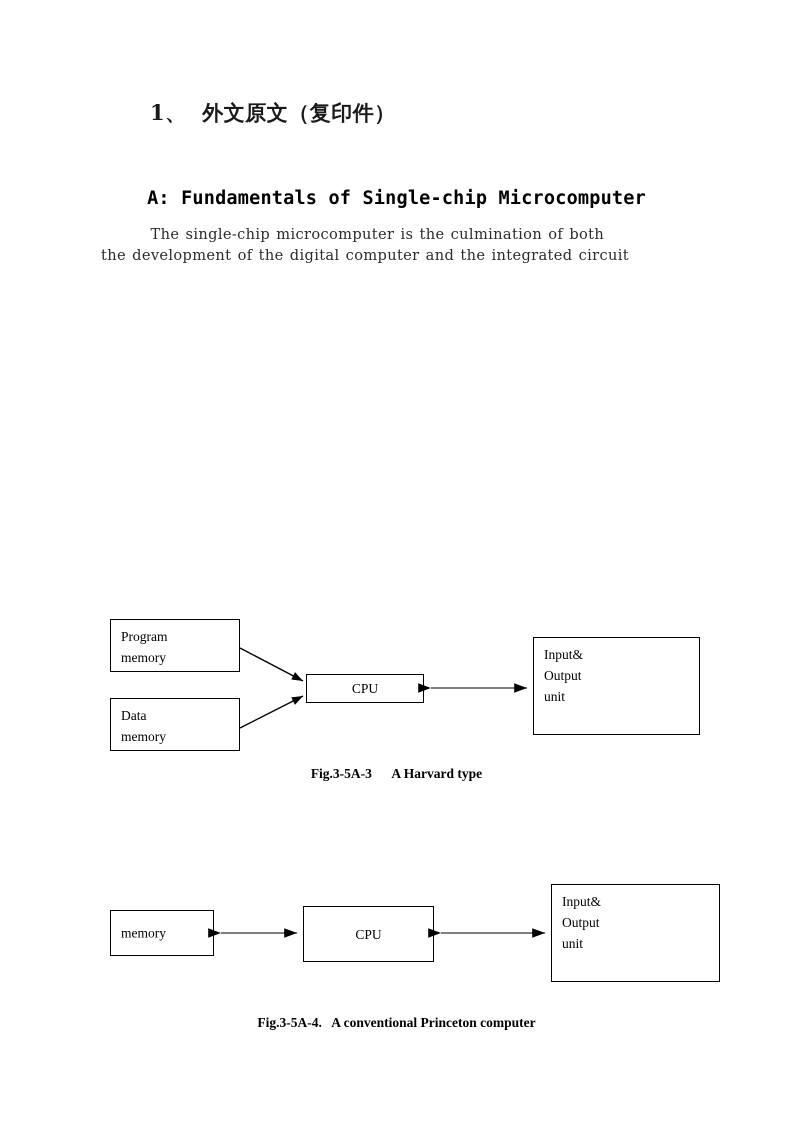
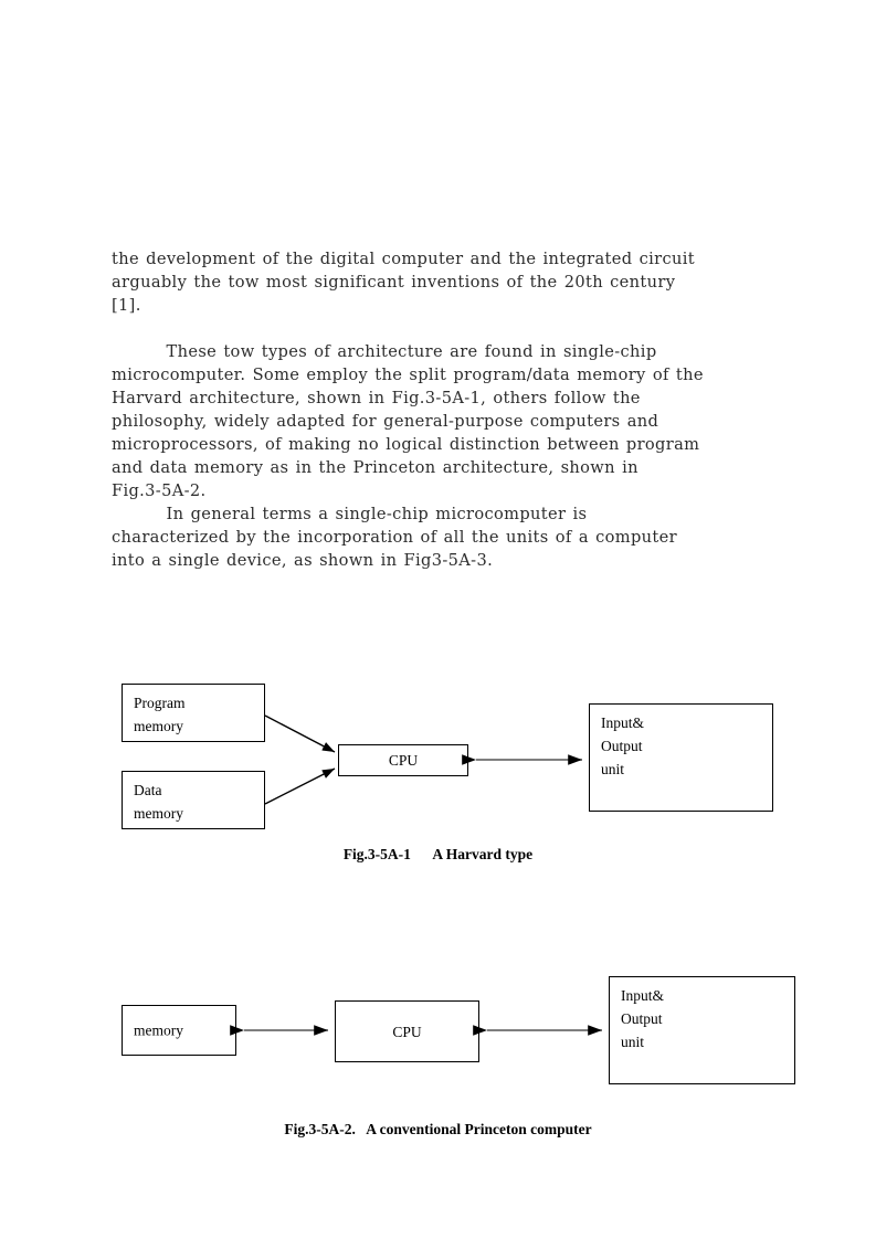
- 1、 外文原文（复印件）
- A: Fundamentals of Single-chip Microcomputer
- The single-chip microcomputer is the culmination of both
  the development of the digital computer and the integrated circuit
+ arguably the tow most significant inventions of the 20th century
+ [1].
+ These tow types of architecture are found in single-chip
+ microcomputer. Some employ the split program/data memory of the
+ Harvard architecture, shown in Fig.3-5A-1, others follow the
+ philosophy, widely adapted for general-purpose computers and
+ microprocessors, of making no logical distinction between program
+ and data memory as in the Princeton architecture, shown in
+ Fig.3-5A-2.
+ In general terms a single-chip microcomputer is
+ characterized by the incorporation of all the units of a computer
+ into a single device, as shown in Fig3-5A-3.
  Program
  memory
  Data
  memory
  CPU
  Input&
  Output
  unit
- Fig.3-5A-3 A Harvard type
+ Fig.3-5A-1 A Harvard type
  memory
  CPU
  Input&
  Output
  unit
- Fig.3-5A-4. A conventional Princeton computer
+ Fig.3-5A-2. A conventional Princeton computer
